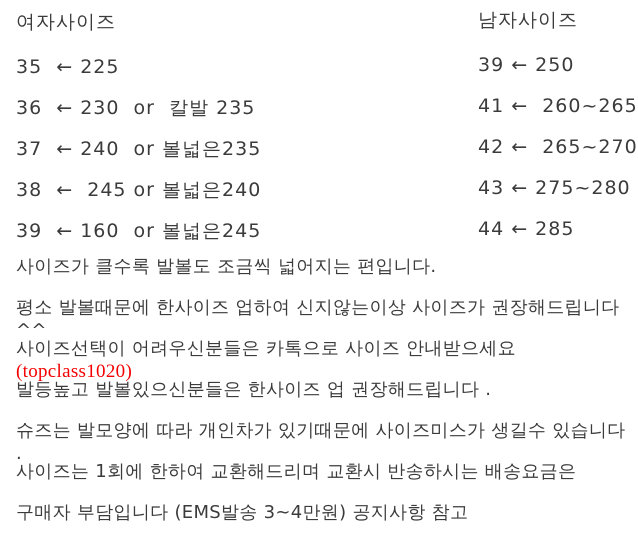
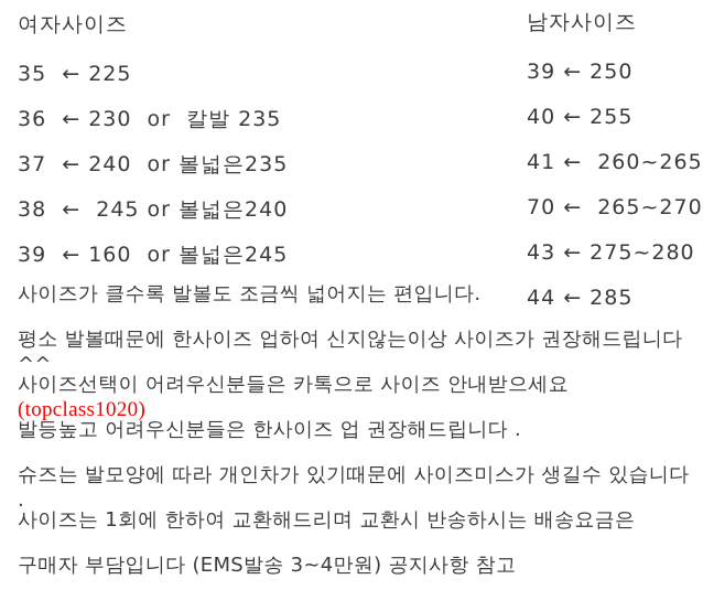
  여자사이즈
  35 ← 225
  36 ← 230 or 칼발 235
  37 ← 240 or 볼넓은235
  38 ← 245 or 볼넓은240
  39 ← 160 or 볼넓은245
  남자사이즈
  39 ← 250
+ 40 ← 255
  41 ← 260~265
- 42 ← 265~270
+ 70 ← 265~270
  43 ← 275~280
  44 ← 285
  사이즈가 클수록 발볼도 조금씩 넓어지는 편입니다.
  평소 발볼때문에 한사이즈 업하여 신지않는이상 사이즈가 권장해드립니다^^
  사이즈선택이 어려우신분들은 카톡으로 사이즈 안내받으세요 (topclass1020)
- 발등높고 발볼있으신분들은 한사이즈 업 권장해드립니다 .
+ 발등높고 어려우신분들은 한사이즈 업 권장해드립니다 .
  슈즈는 발모양에 따라 개인차가 있기때문에 사이즈미스가 생길수 있습니다 .
  사이즈는 1회에 한하여 교환해드리며 교환시 반송하시는 배송요금은
  구매자 부담입니다 (EMS발송 3~4만원) 공지사항 참고
